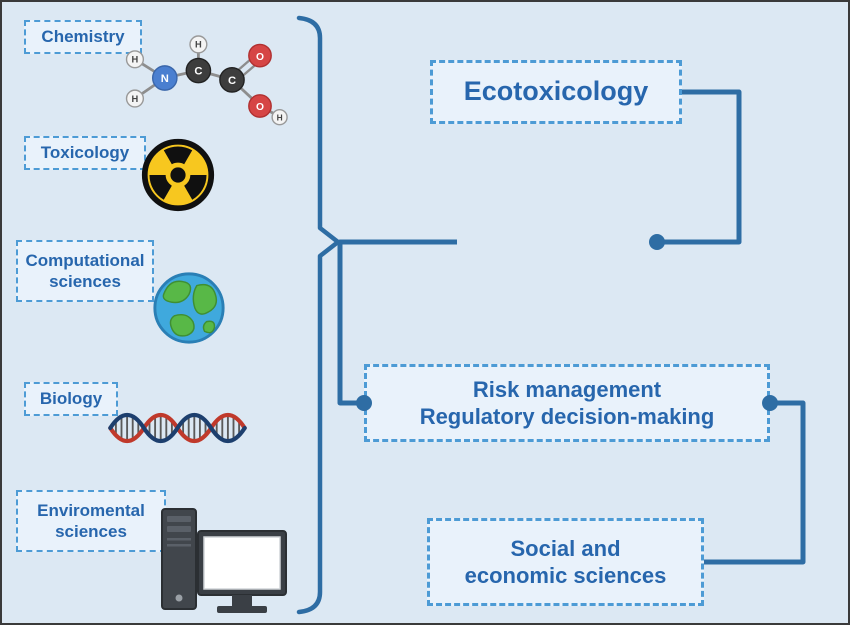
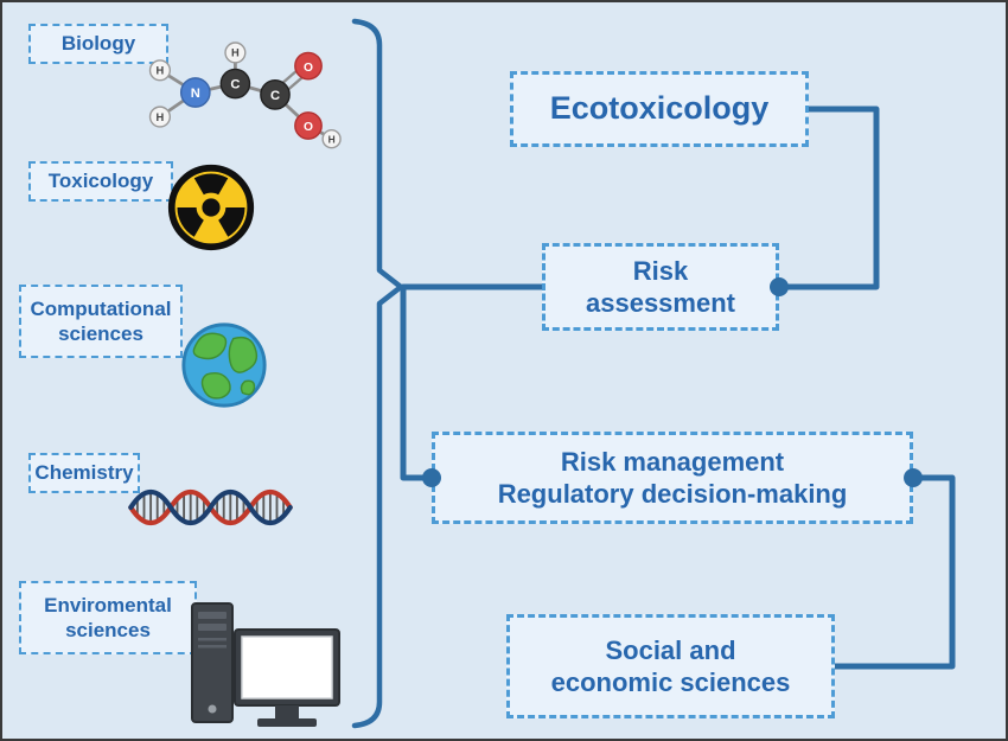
- Chemistry
+ Biology
  Toxicology
  Computational sciences
- Biology
+ Chemistry
  Enviromental sciences
  H
  H
  H
  N
  C
  C
  O
  O
  H
  Ecotoxicology
+ Risk
+ assessment
  Risk management
  Regulatory decision-making
  Social and
  economic sciences
